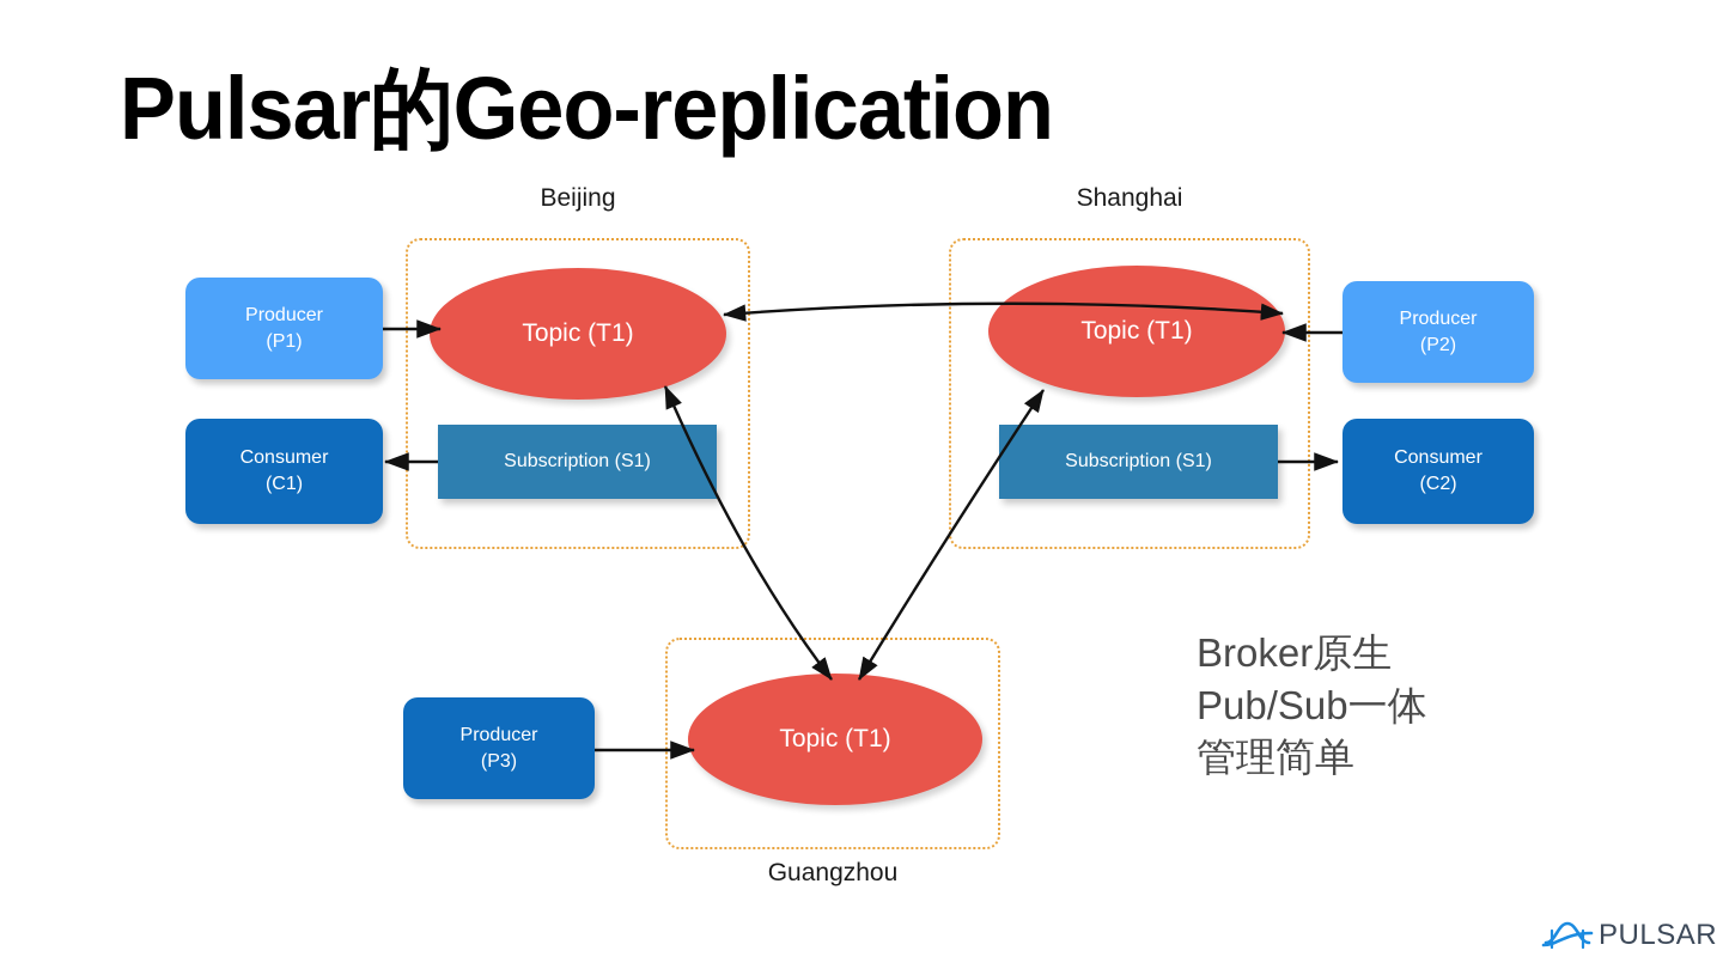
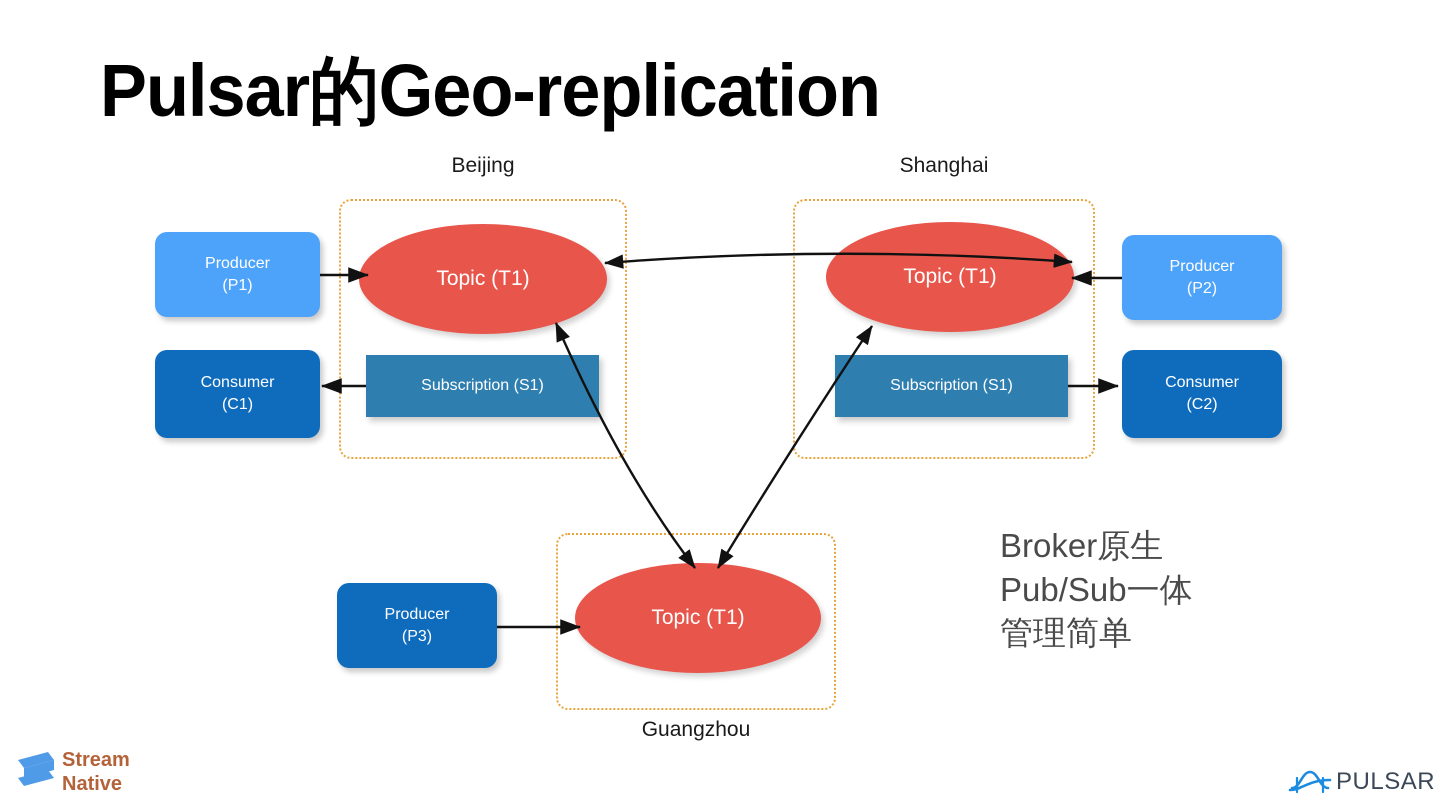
  Pulsar的Geo-replication
  Beijing
  Shanghai
  Guangzhou
  Producer
  (P1)
  Consumer
  (C1)
  Topic (T1)
  Subscription (S1)
  Producer
  (P2)
  Consumer
  (C2)
  Topic (T1)
  Subscription (S1)
  Producer
  (P3)
  Topic (T1)
  Broker原生
  Pub/Sub一体
  管理简单
+ Stream
+ Native
  PULSAR
